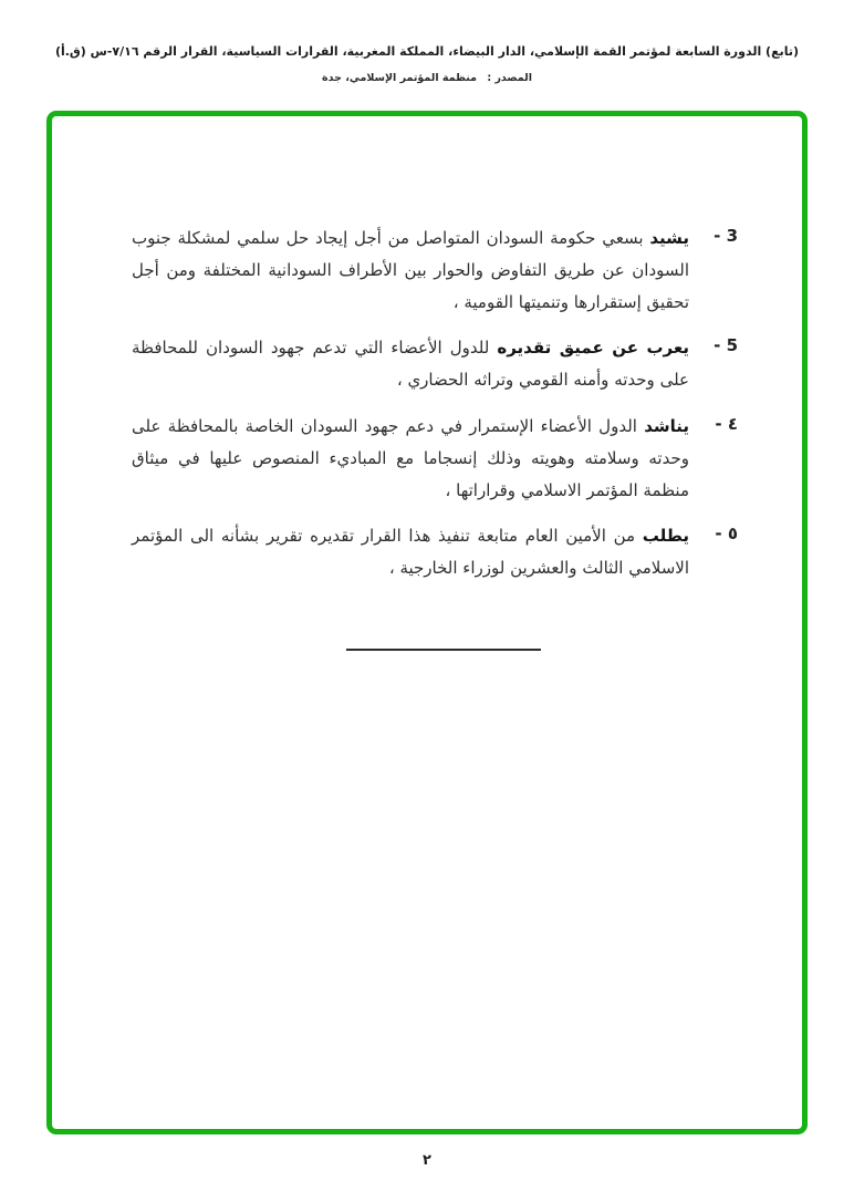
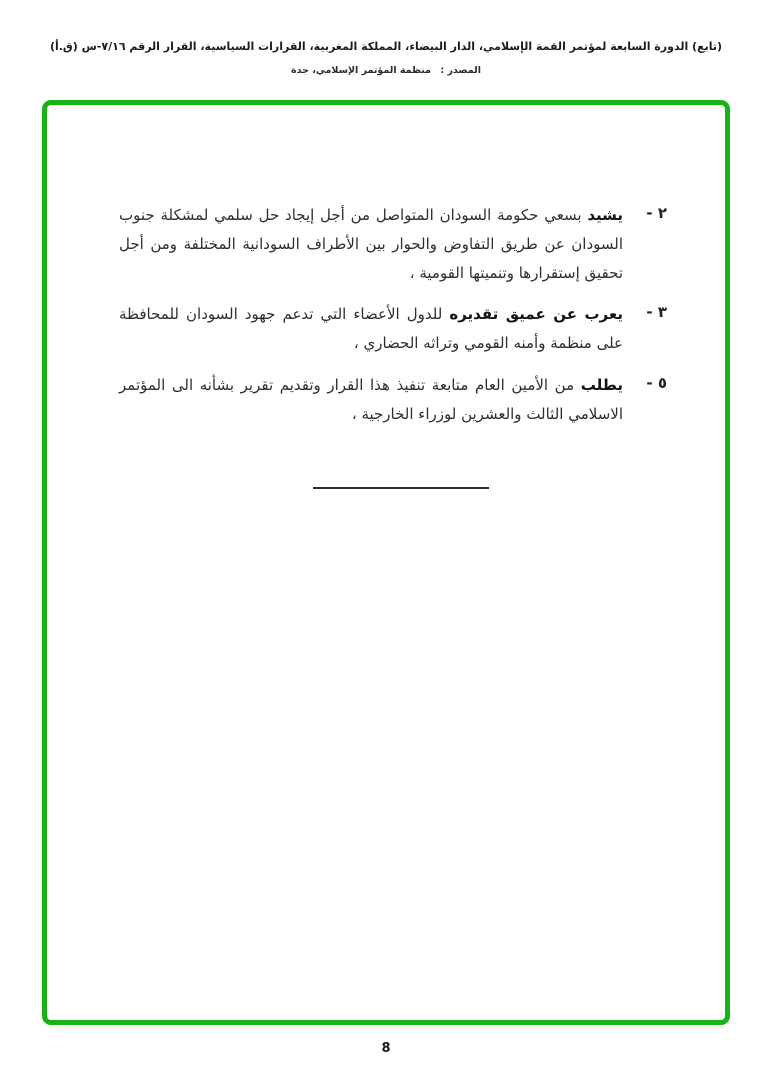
  (تابع) الدورة السابعة لمؤتمر القمة الإسلامي، الدار البيضاء، المملكة المغربية، القرارات السياسية، القرار الرقم ٧/١٦-س (ق.أ)
  المصدر : منظمة المؤتمر الإسلامي، جدة
- 3 -
+ ٢ -
  يشيد بسعي حكومة السودان المتواصل من أجل إيجاد حل سلمي لمشكلة جنوب السودان عن طريق التفاوض والحوار بين الأطراف السودانية المختلفة ومن أجل تحقيق إستقرارها وتنميتها القومية ،
- 5 -
+ ٣ -
- يعرب عن عميق تقديره للدول الأعضاء التي تدعم جهود السودان للمحافظة على وحدته وأمنه القومي وتراثه الحضاري ،
+ يعرب عن عميق تقديره للدول الأعضاء التي تدعم جهود السودان للمحافظة على منظمة وأمنه القومي وتراثه الحضاري ،
- ٤ -
- يناشد الدول الأعضاء الإستمرار في دعم جهود السودان الخاصة بالمحافظة على وحدته وسلامته وهويته وذلك إنسجاما مع المباديء المنصوص عليها في ميثاق منظمة المؤتمر الاسلامي وقراراتها ،
  ٥ -
- يطلب من الأمين العام متابعة تنفيذ هذا القرار تقديره تقرير بشأنه الى المؤتمر الاسلامي الثالث والعشرين لوزراء الخارجية ،
+ يطلب من الأمين العام متابعة تنفيذ هذا القرار وتقديم تقرير بشأنه الى المؤتمر الاسلامي الثالث والعشرين لوزراء الخارجية ،
- ٢
+ 8
